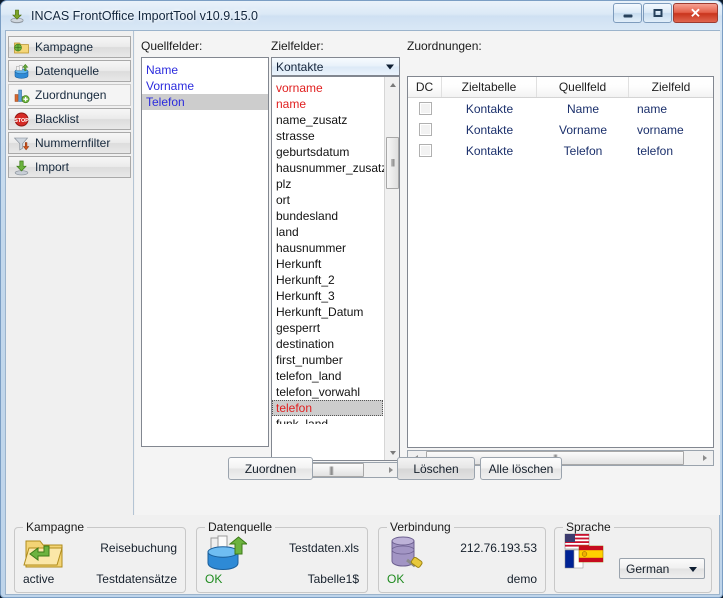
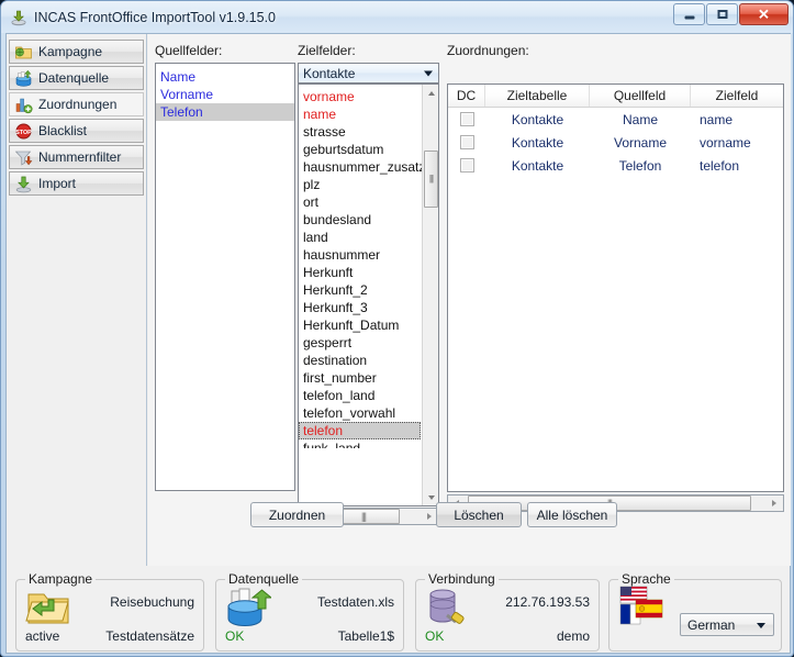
- INCAS FrontOffice ImportTool v10.9.15.0
+ INCAS FrontOffice ImportTool v1.9.15.0
  ✕
  Kampagne
  Datenquelle
  Zuordnungen
  Blacklist
  Nummernfilter
  Import
  Quellfelder:
  Zielfelder:
  Zuordnungen:
  Name
  Vorname
  Telefon
  Kontakte
  vorname
  name
- name_zusatz
  strasse
  geburtsdatum
  hausnummer_zusat
  plz
  ort
  bundesland
  land
  hausnummer
  Herkunft
  Herkunft_2
  Herkunft_3
  Herkunft_Datum
  gesperrt
  destination
  first_number
  telefon_land
  telefon_vorwahl
  telefon
  |||
  |||
  DC
  Zieltabelle
  Quellfeld
  Zielfeld
  Kontakte
  Name
  name
  Kontakte
  Vorname
  vorname
  Kontakte
  Telefon
  telefon
  Zuordnen
  Löschen
  Alle löschen
  Kampagne
  Reisebuchung
  active
  Testdatensätze
  Datenquelle
  Testdaten.xls
  OK
  Tabelle1$
  Verbindung
  212.76.193.53
  OK
  demo
  Sprache
  German
